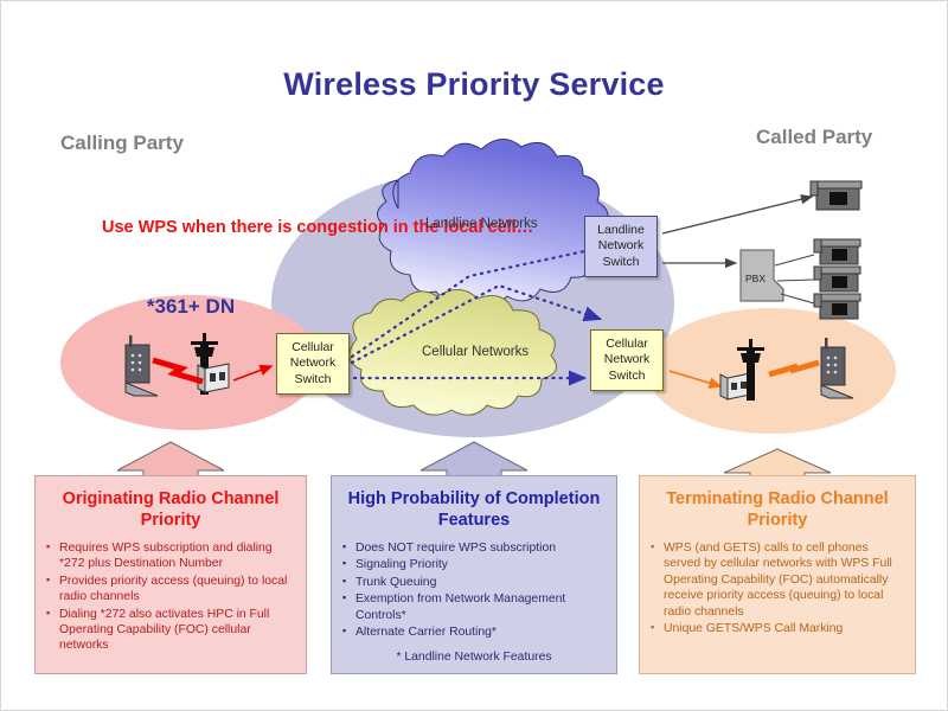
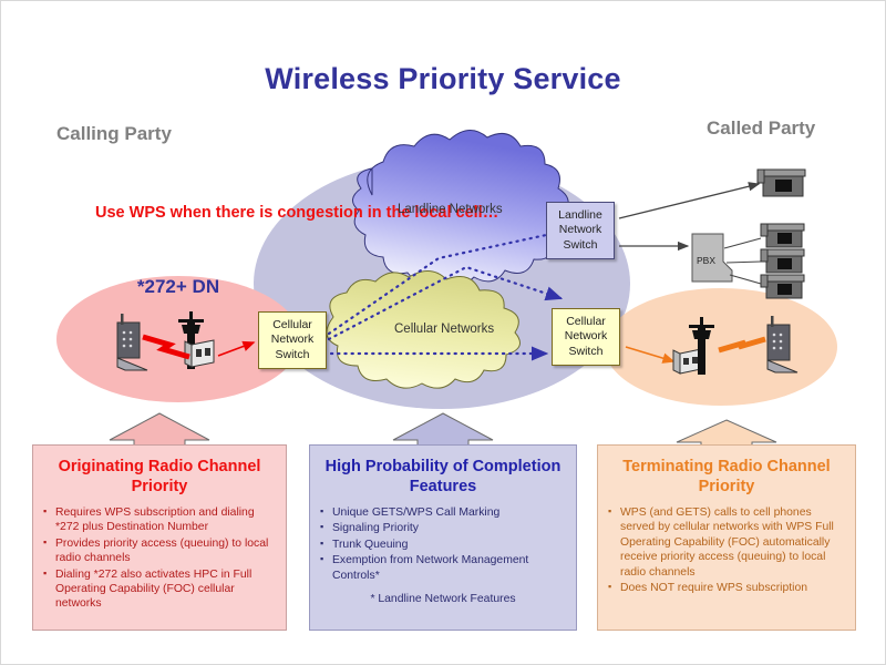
  Wireless Priority Service
  Calling Party
  Called Party
  Use WPS when there is congestion in th
- *361+ DN
+ *272+ DN
  Landline Networks
  Cellular Networks
  Cellular
  Network
  Switch
  Landline
  Network
  Switch
  Cellular
  Network
  Switch
  PBX
  Originating Radio Channel Priority
  Requires WPS subscription and dialing *272 plus Destination Number
  Provides priority access (queuing) to local radio channels
  Dialing *272 also activates HPC in Full Operating Capability (FOC) cellular networks
  High Probability of Completion Features
- Does NOT require WPS subscription
+ Unique GETS/WPS Call Marking
  Signaling Priority
  Trunk Queuing
  Exemption from Network Management Controls*
- Alternate Carrier Routing*
  * Landline Network Features
  Terminating Radio Channel Priority
  WPS (and GETS) calls to cell phones served by cellular networks with WPS Full Operating Capability (FOC) automatically receive priority access (queuing) to local radio channels
- Unique GETS/WPS Call Marking
+ Does NOT require WPS subscription
